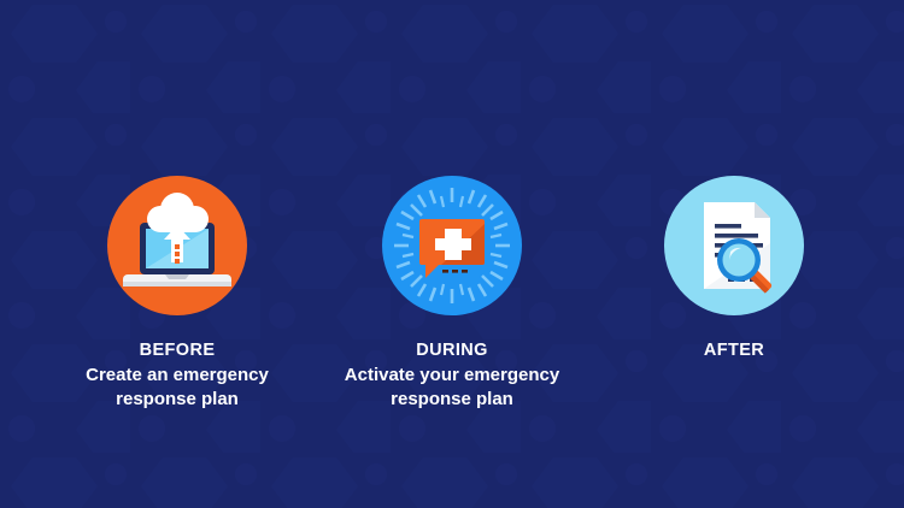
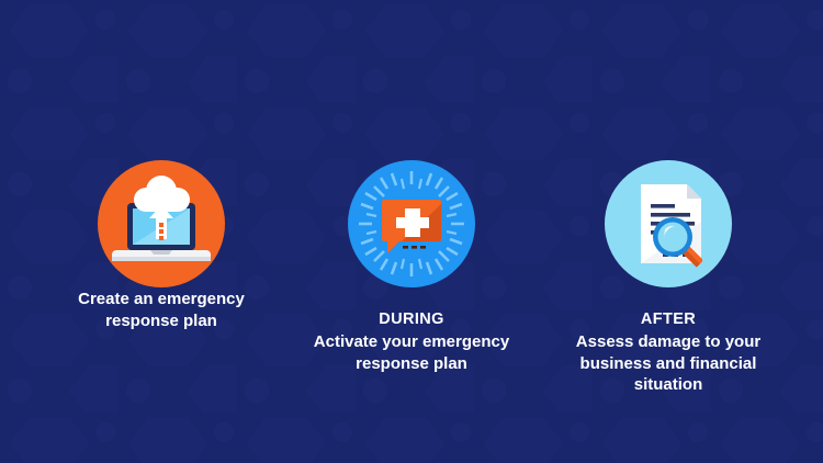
- BEFORE
  Create an emergency response plan
  DURING
  Activate your emergency response plan
  AFTER
+ Assess damage to your business and financial situation
